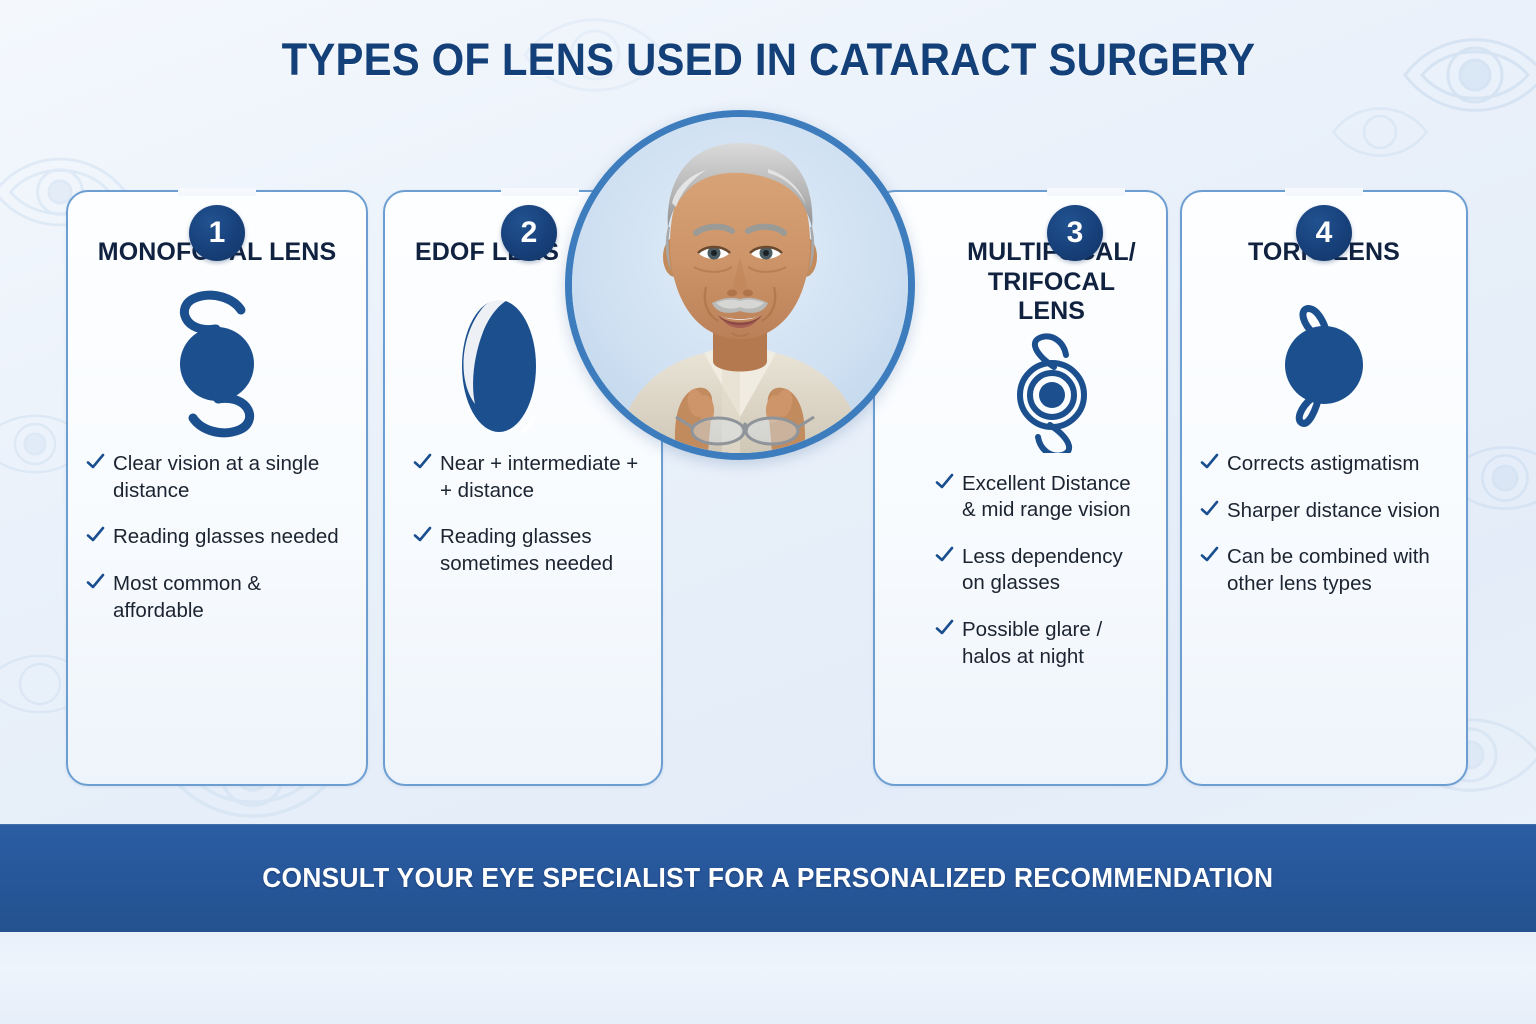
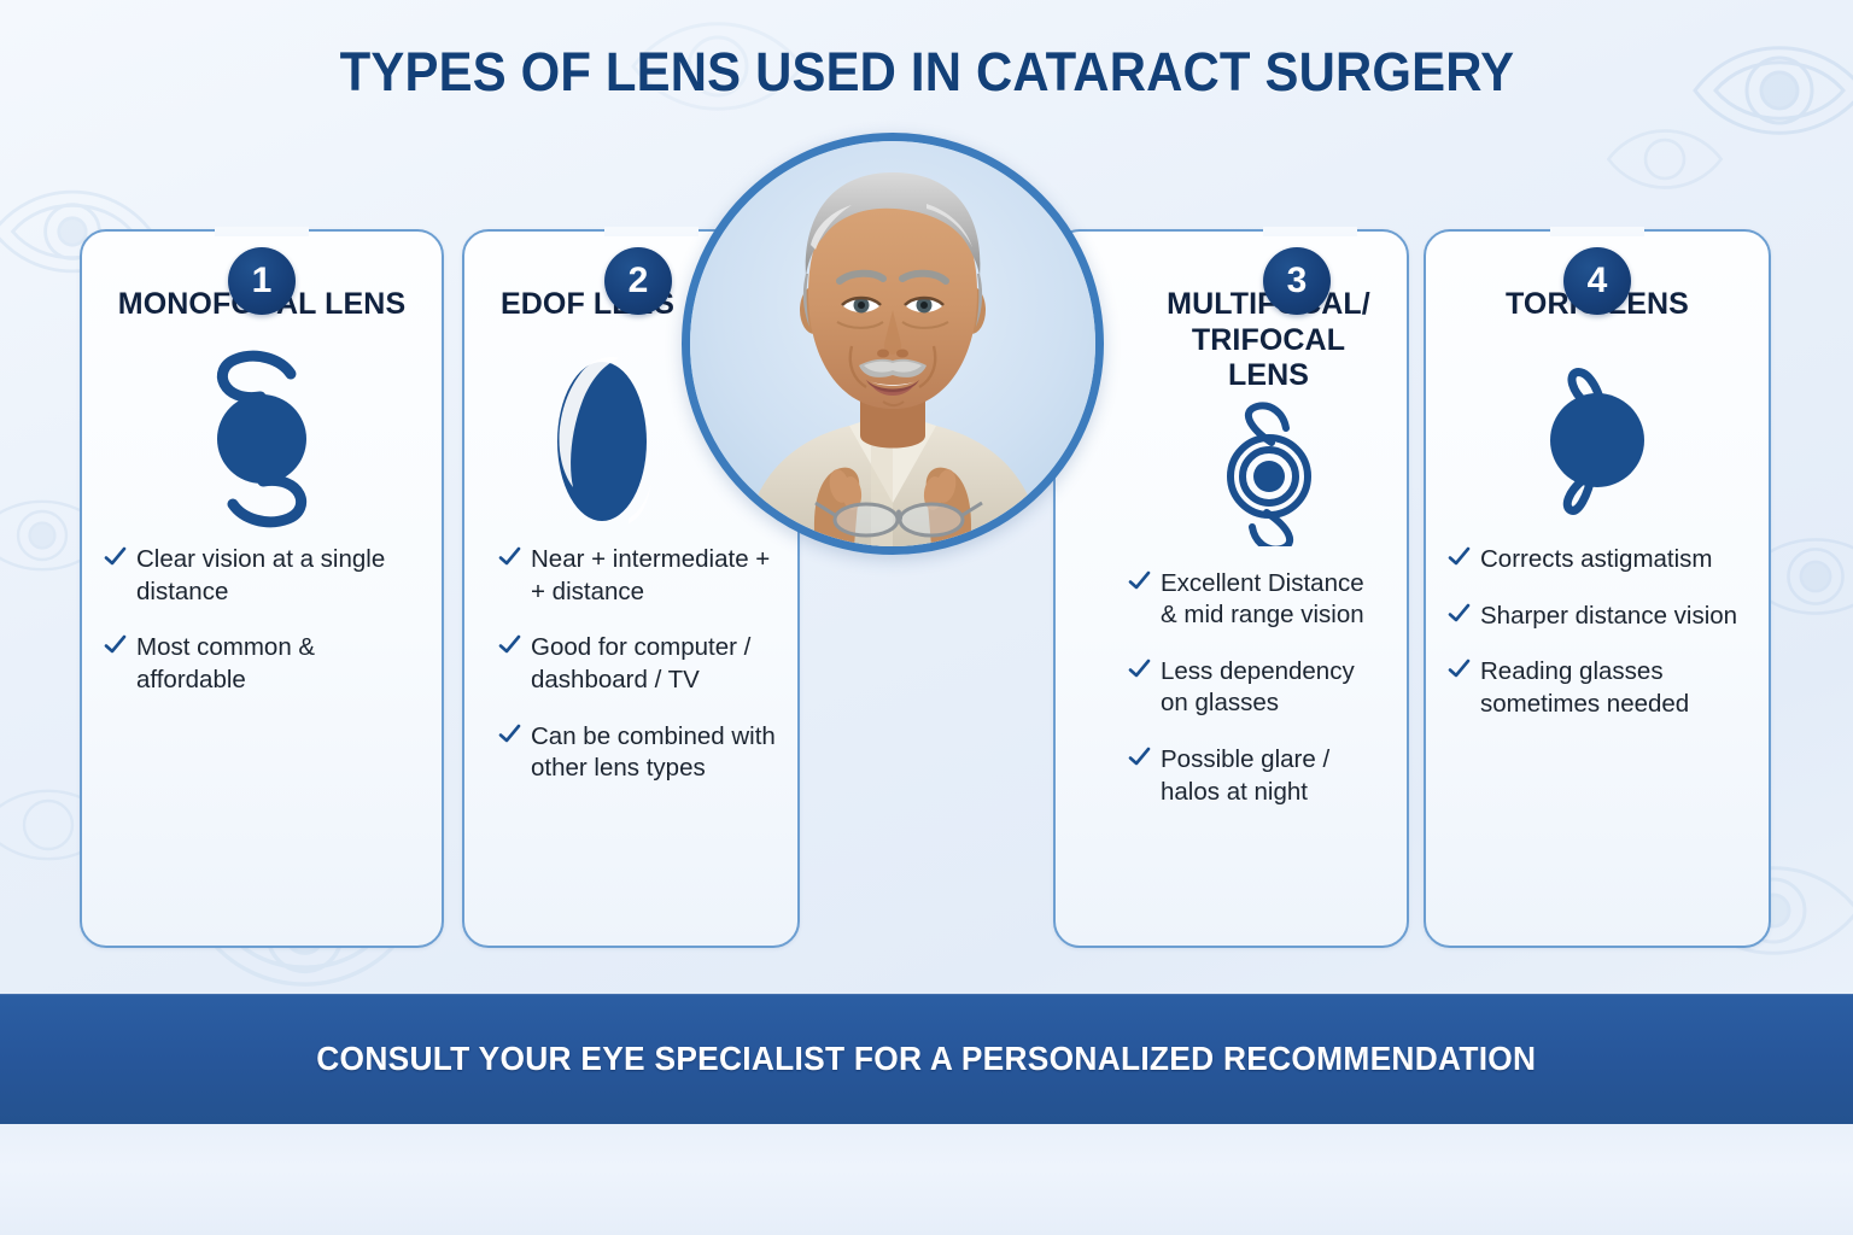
  TYPES OF LENS USED IN CATARACT SURGERY
  1
  MONOFAL LENS
  Clear vision at a single distance
- Reading glasses needed
  Most common & affordable
  2
  EDOF LS
  Near + intermediate + + distance
+ Good for computer / dashboard / TV
- Reading glasses sometimes needed
+ Can be combined with other lens types
  3
  MULTIFAL/ TRIFOCAL LENS
  Excellent Distance & mid range vision
  Less dependency on glasses
  Possible glare / halos at night
  4
  Corrects astigmatism
  Sharper distance vision
- Can be combined with other lens types
+ Reading glasses sometimes needed
  CONSULT YOUR EYE SPECIALIST FOR A PERSONALIZED RECOMMENDATION
